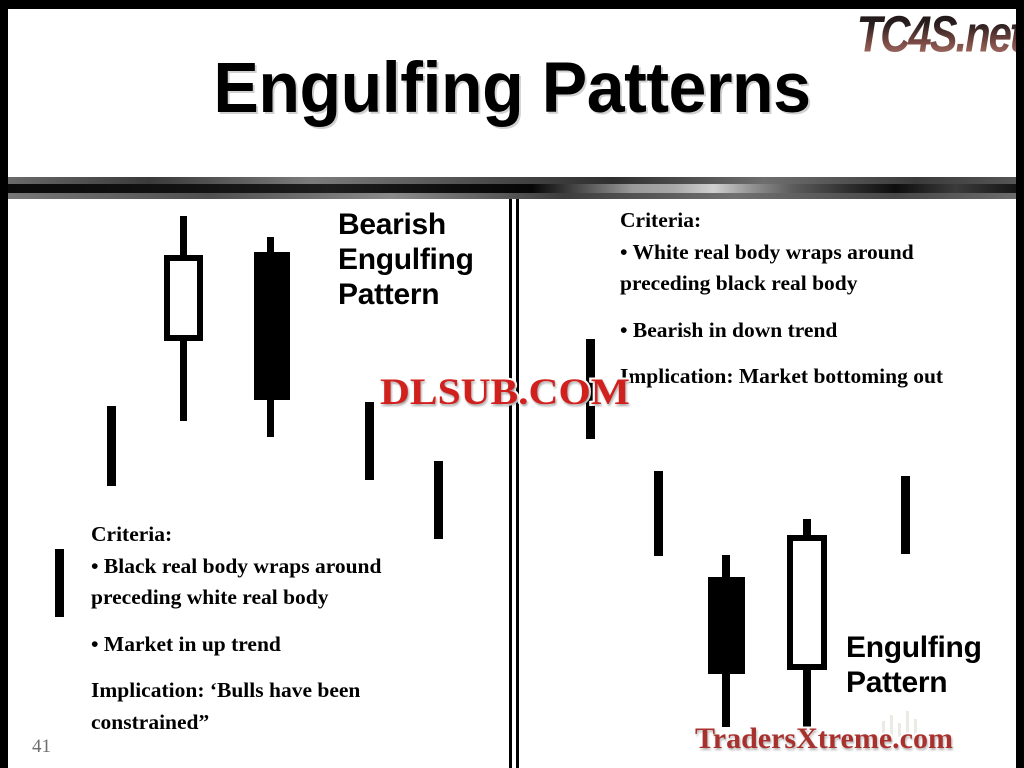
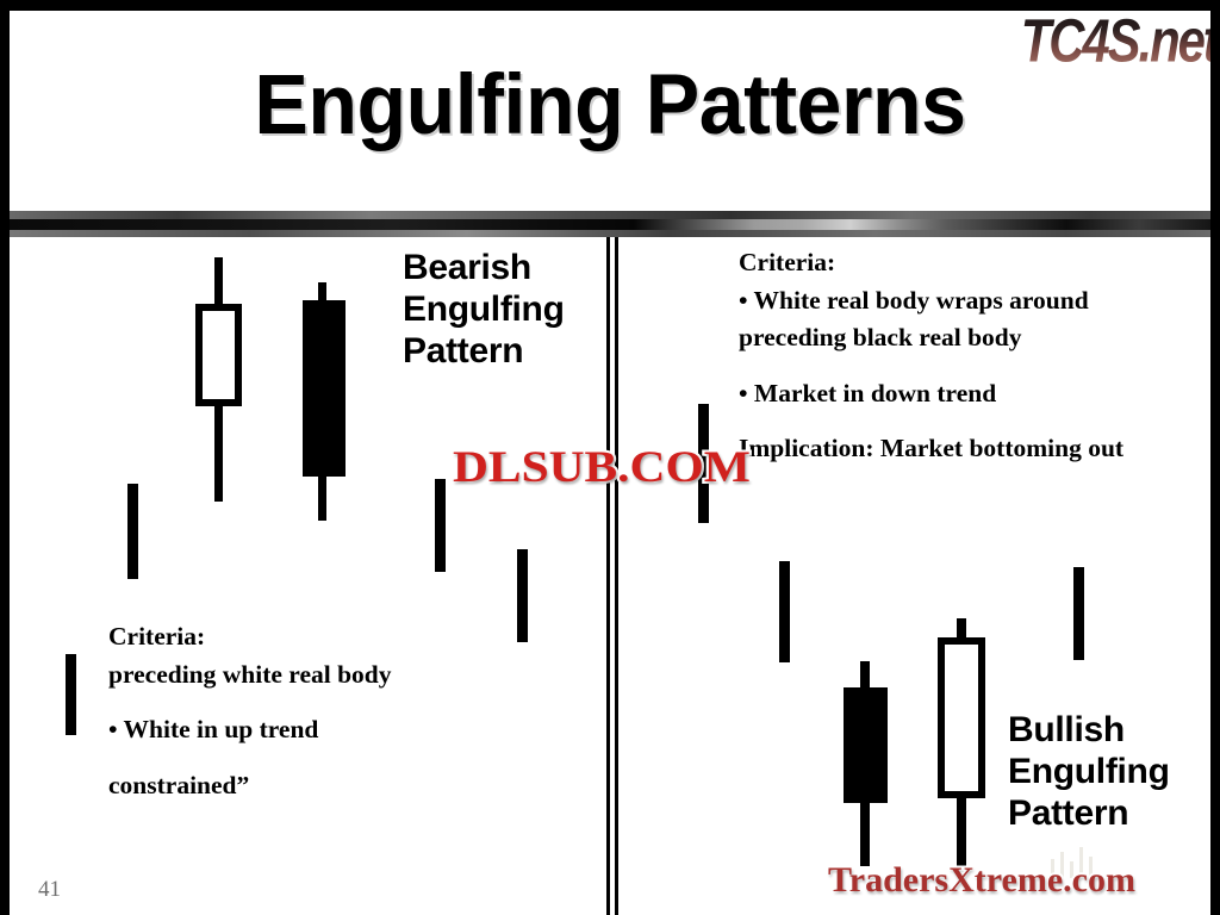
  Engulfing Patterns
  TC4S.ne
  Bearish
  Engulfing
  Pattern
  Criteria:
- • Black real body wraps around
  preceding white real body
- • Market in up trend
+ • White in up trend
- Implication: ‘Bulls have been
  constrained”
+ Bullish
  Engulfing
  Pattern
  Criteria:
  • White real body wraps around
  preceding black real body
- • Bearish in down trend
+ • Market in down trend
  Implication: Market bottoming out
  DLSUB.COM
  TradersXtreme.com
  41
